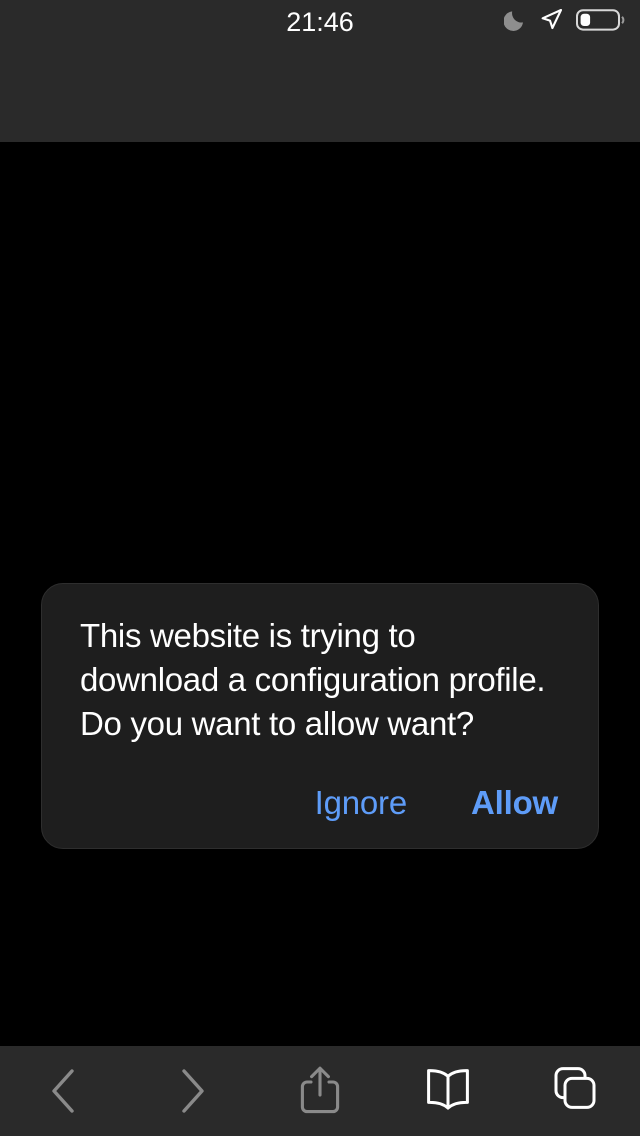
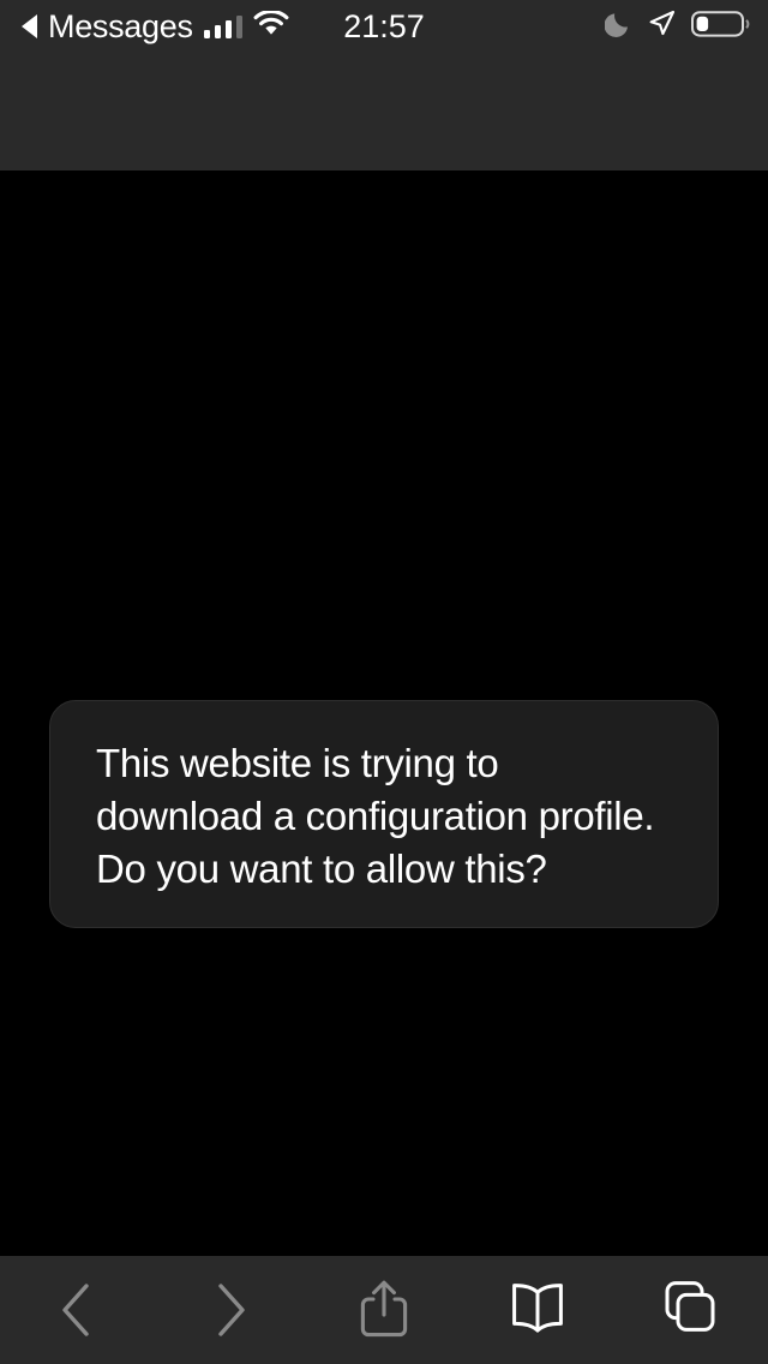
+ Messages
- 21:46
+ 21:57
- This website is trying to download a configuration profile. Do you want to allow want?
+ This website is trying to download a configuration profile. Do you want to allow this?
- Ignore
- Allow
